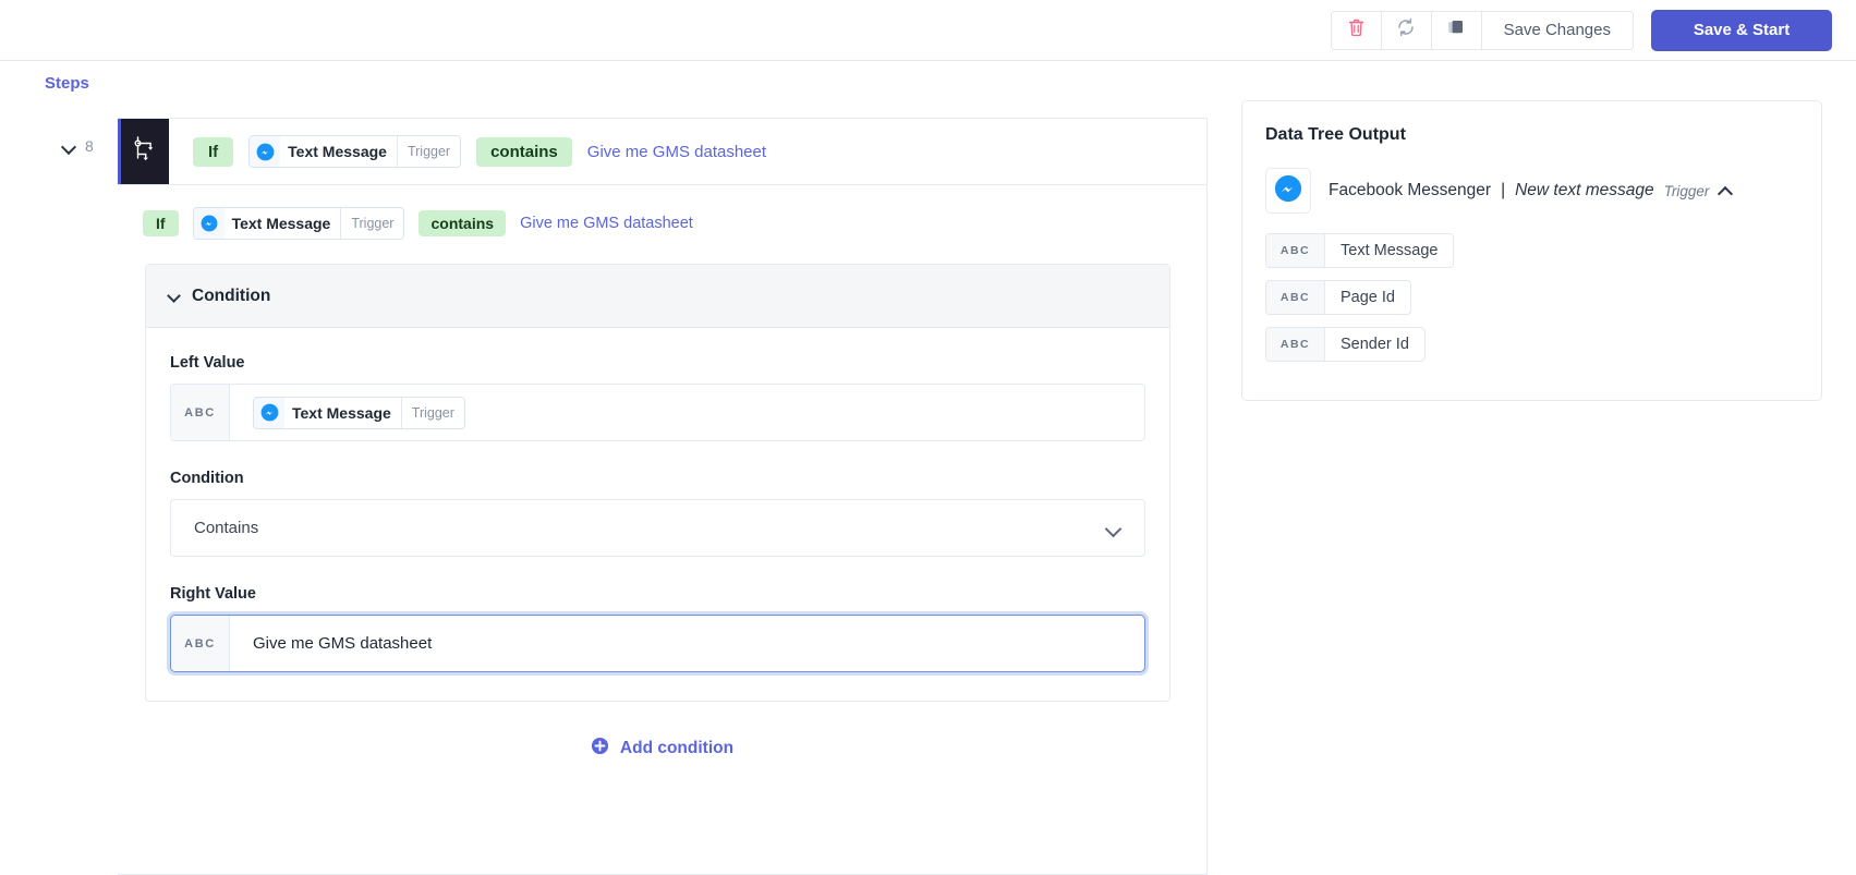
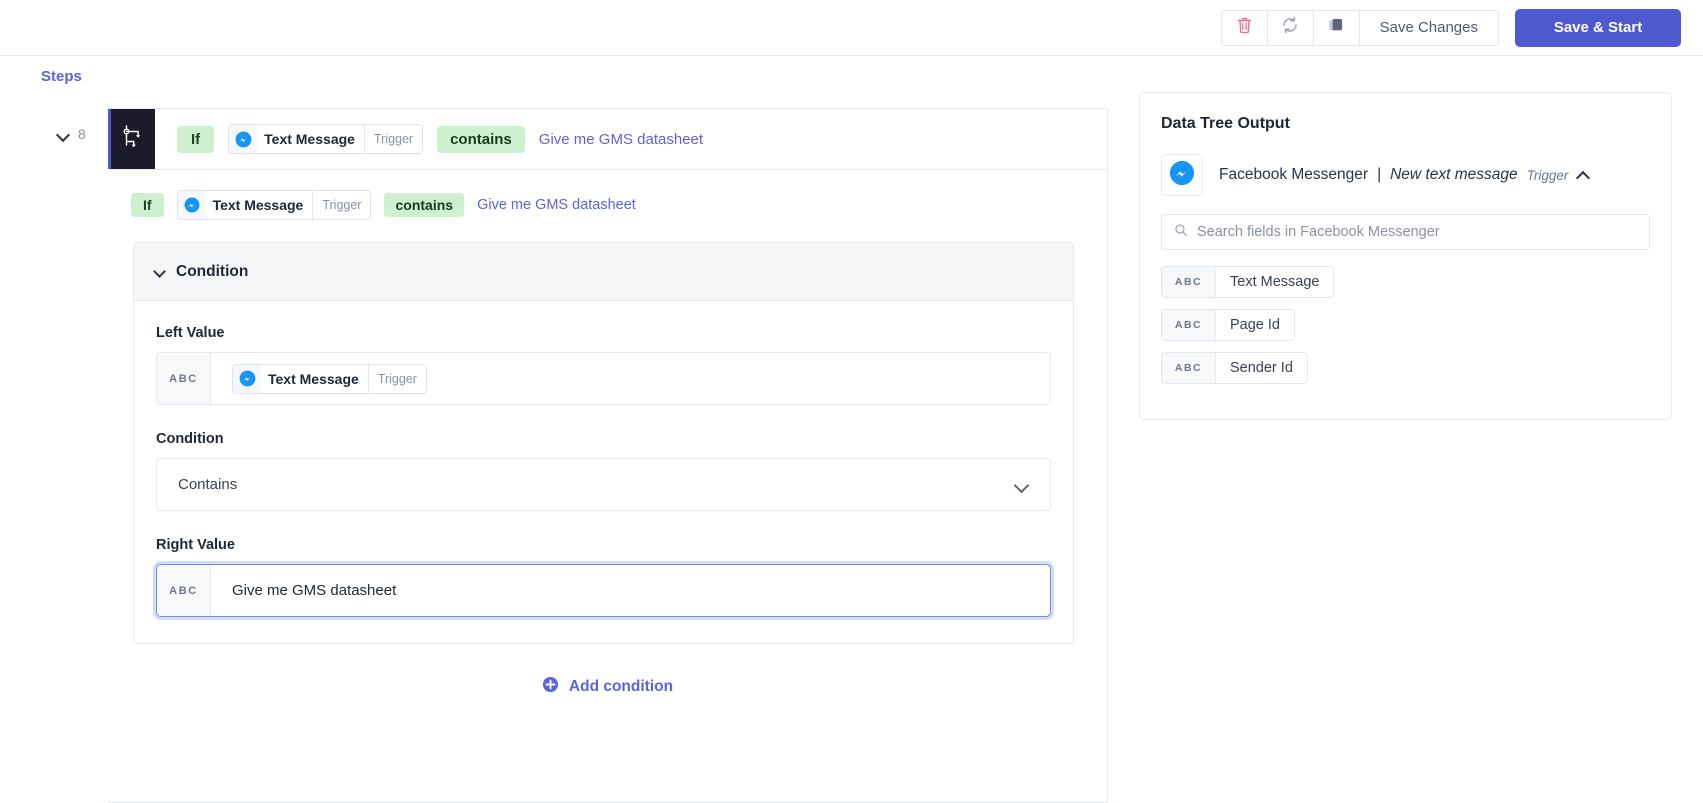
  Save Changes
  Save & Start
  Steps
  8
  If
  Text Message
  Trigger
  contains
  Give me GMS datasheet
  If
  Text Message
  Trigger
  contains
  Give me GMS datasheet
  Condition
  Left Value
  ABC
  Text Message
  Trigger
  Condition
  Contains
  Right Value
  ABC
  Give me GMS datasheet
  Add condition
  Data Tree Output
  Facebook Messenger
  |
  New text message
  Trigger
+ Search fields in Facebook Messenger
  ABC
  Text Message
  ABC
  Page Id
  ABC
  Sender Id
